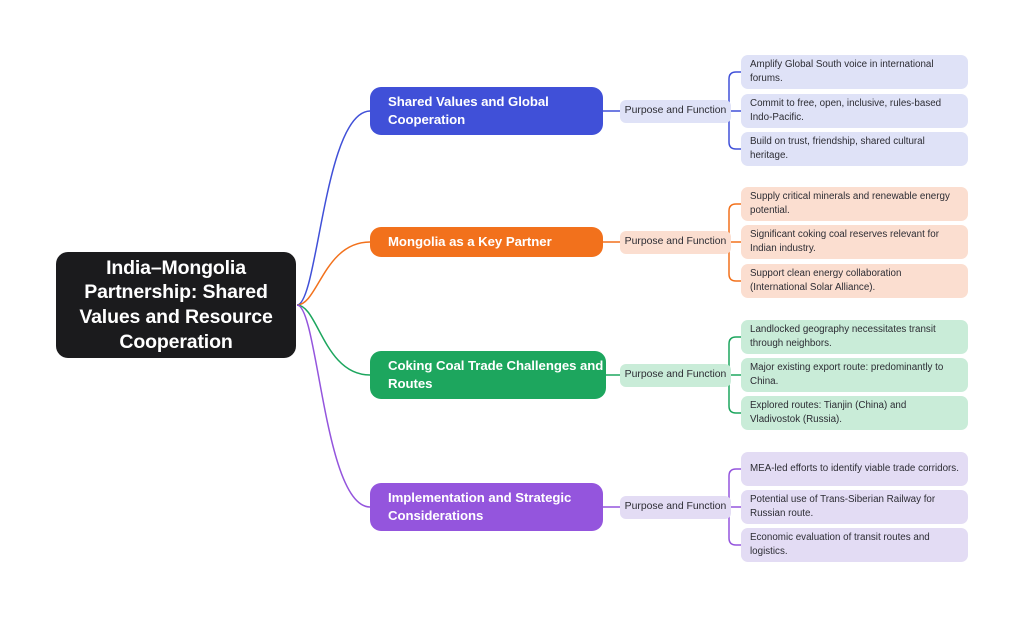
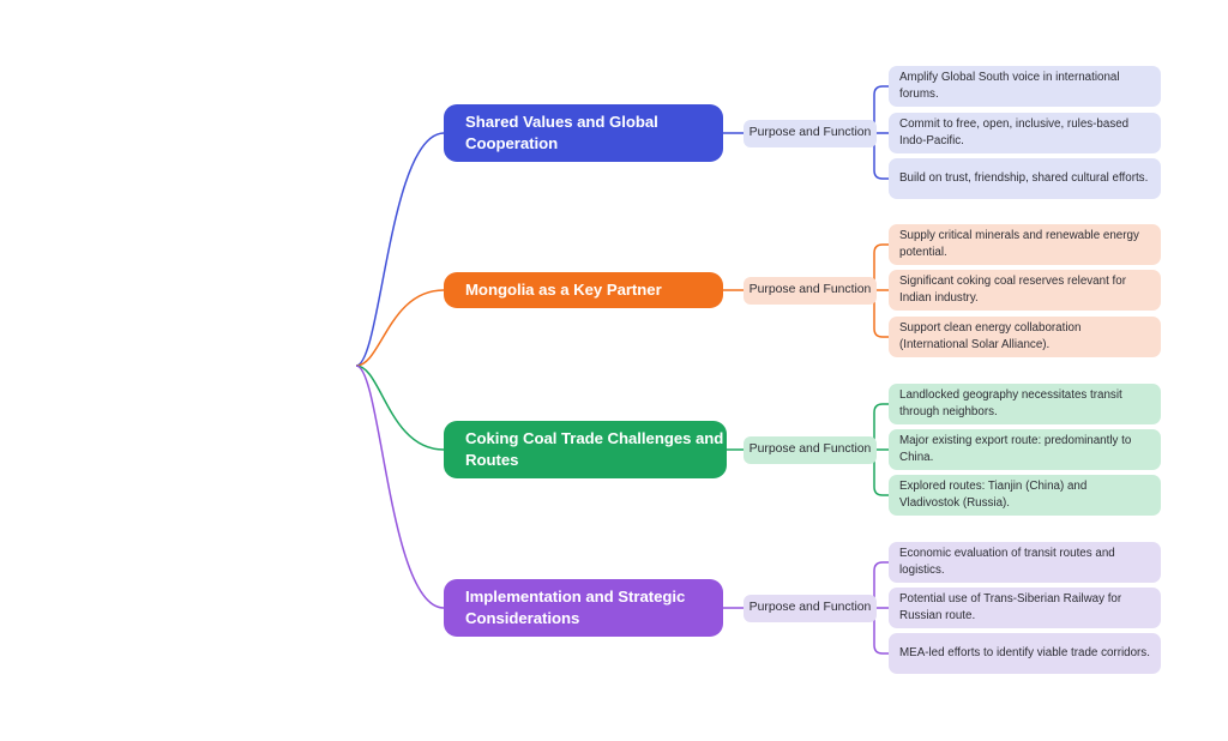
- India–Mongolia Partnership: Shared Values and Resource Cooperation
  Shared Values and Global Cooperation
  Purpose and Function
  Amplify Global South voice in international forums.
  Commit to free, open, inclusive, rules-based Indo-Pacific.
- Build on trust, friendship, shared cultural heritage.
+ Build on trust, friendship, shared cultural efforts.
  Mongolia as a Key Partner
  Purpose and Function
  Supply critical minerals and renewable energy potential.
  Significant coking coal reserves relevant for Indian industry.
  Support clean energy collaboration (International Solar Alliance).
  Coking Coal Trade Challenges and Routes
  Purpose and Function
  Landlocked geography necessitates transit through neighbors.
  Major existing export route: predominantly to China.
  Explored routes: Tianjin (China) and Vladivostok (Russia).
  Implementation and Strategic Considerations
  Purpose and Function
- MEA-led efforts to identify viable trade corridors.
+ Economic evaluation of transit routes and logistics.
  Potential use of Trans-Siberian Railway for Russian route.
- Economic evaluation of transit routes and logistics.
+ MEA-led efforts to identify viable trade corridors.
